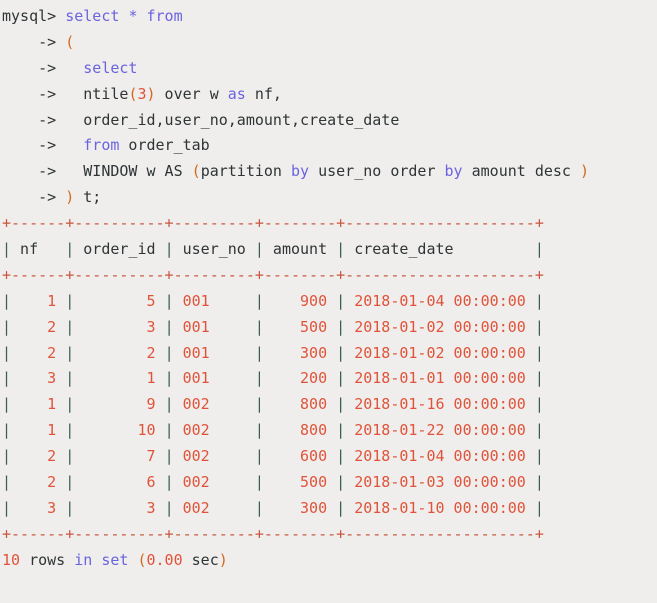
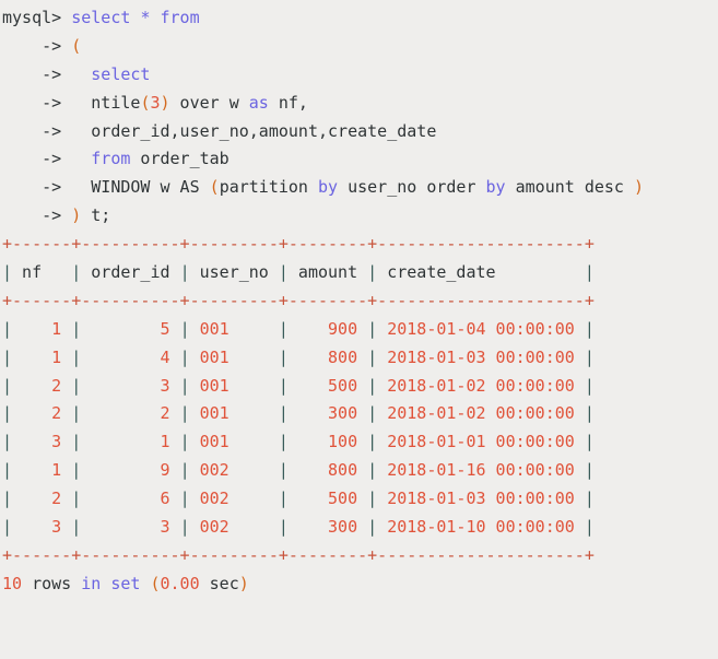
  mysql> select * from
  -> (
  -> select
  -> ntile(3) over w as nf,
  -> order_id,user_no,amount,create_date
  -> from order_tab
  -> WINDOW w AS (partition by user_no order by amount desc )
  -> ) t;
  +------+----------+---------+--------+---------------------+
  | nf | order_id | user_no | amount | create_date |
  +------+----------+---------+--------+---------------------+
  | 1 | 5 | 001 | 900 | 2018-01-04 00:00:00 |
+ | 1 | 4 | 001 | 800 | 2018-01-03 00:00:00 |
  | 2 | 3 | 001 | 500 | 2018-01-02 00:00:00 |
  | 2 | 2 | 001 | 300 | 2018-01-02 00:00:00 |
- | 3 | 1 | 001 | 200 | 2018-01-01 00:00:00 |
+ | 3 | 1 | 001 | 100 | 2018-01-01 00:00:00 |
  | 1 | 9 | 002 | 800 | 2018-01-16 00:00:00 |
- | 1 | 10 | 002 | 800 | 2018-01-22 00:00:00 |
- | 2 | 7 | 002 | 600 | 2018-01-04 00:00:00 |
  | 2 | 6 | 002 | 500 | 2018-01-03 00:00:00 |
  | 3 | 3 | 002 | 300 | 2018-01-10 00:00:00 |
  +------+----------+---------+--------+---------------------+
  10 rows in set (0.00 sec)
